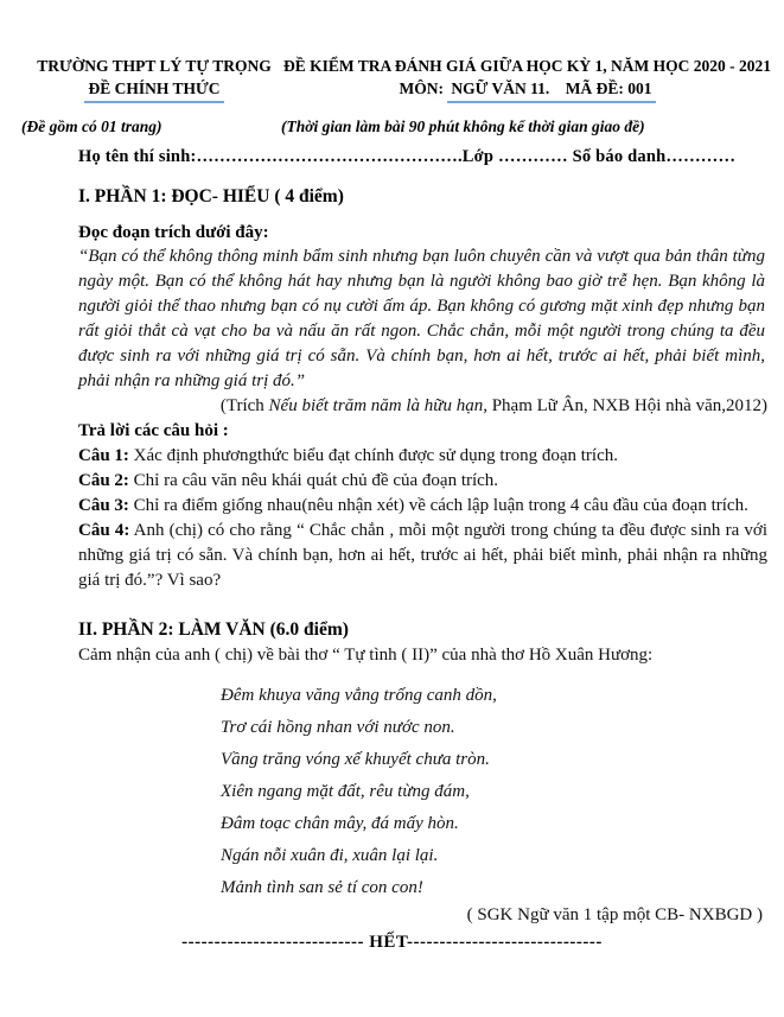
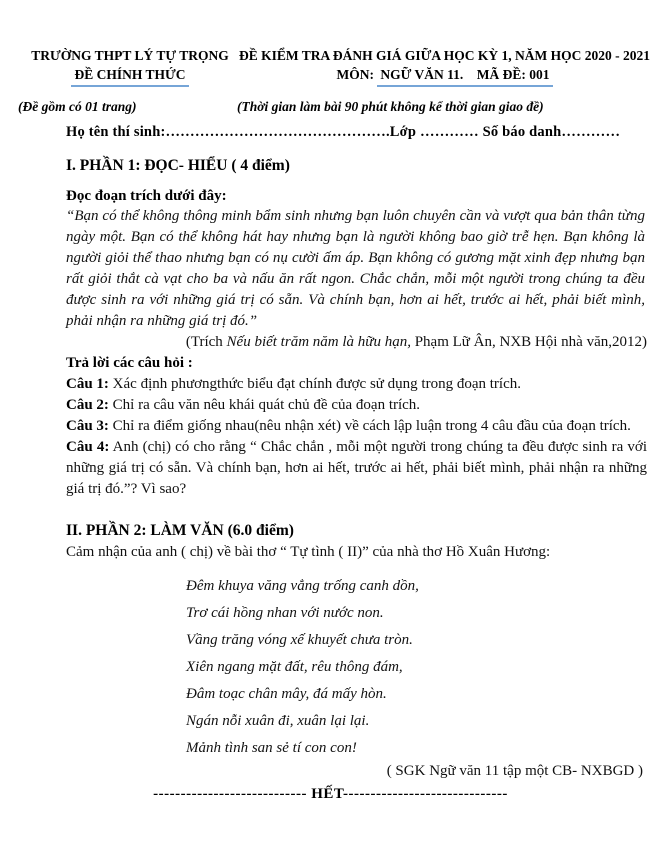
  TRƯỜNG THPT LÝ TỰ TRỌNG
  ĐỀ CHÍNH THỨC
  ĐỀ KIỂM TRA ĐÁNH GIÁ GIỮA HỌC KỲ 1, NĂM HỌC 2020 - 2021
  MÔN: NGỮ VĂN 11. MÃ ĐỀ: 001
  (Đề gồm có 01 trang)
  (Thời gian làm bài 90 phút không kể thời gian giao đề)
  Họ tên thí sinh:……………………………………….Lớp ………… Số báo danh…………
  I. PHẦN 1: ĐỌC- HIỂU ( 4 điểm)
  Đọc đoạn trích dưới đây:
  “Bạn có thể không thông minh bẩm sinh nhưng bạn luôn chuyên cần và vượt qua bản thân từng ngày một. Bạn có thể không hát hay nhưng bạn là người không bao giờ trễ hẹn. Bạn không là người giỏi thể thao nhưng bạn có nụ cười ấm áp. Bạn không có gương mặt xinh đẹp nhưng bạn rất giỏi thắt cà vạt cho ba và nấu ăn rất ngon. Chắc chắn, mỗi một người trong chúng ta đều được sinh ra với những giá trị có sẵn. Và chính bạn, hơn ai hết, trước ai hết, phải biết mình, phải nhận ra những giá trị đó.”
  (Trích Nếu biết trăm năm là hữu hạn, Phạm Lữ Ân, NXB Hội nhà văn,2012)
  Trả lời các câu hỏi :
  Câu 1: Xác định phươngthức biểu đạt chính được sử dụng trong đoạn trích.
  Câu 2: Chỉ ra câu văn nêu khái quát chủ đề của đoạn trích.
  Câu 3: Chỉ ra điểm giống nhau(nêu nhận xét) về cách lập luận trong 4 câu đầu của đoạn trích.
  Câu 4: Anh (chị) có cho rằng “ Chắc chắn , mỗi một người trong chúng ta đều được sinh ra với những giá trị có sẵn. Và chính bạn, hơn ai hết, trước ai hết, phải biết mình, phải nhận ra những giá trị đó.”? Vì sao?
  II. PHẦN 2: LÀM VĂN (6.0 điểm)
  Cảm nhận của anh ( chị) về bài thơ “ Tự tình ( II)” của nhà thơ Hồ Xuân Hương:
  Đêm khuya văng vẳng trống canh dồn,
  Trơ cái hồng nhan với nước non.
  Vầng trăng vóng xế khuyết chưa tròn.
- Xiên ngang mặt đất, rêu từng đám,
+ Xiên ngang mặt đất, rêu thông đám,
  Đâm toạc chân mây, đá mấy hòn.
  Ngán nỗi xuân đi, xuân lại lại.
  Mảnh tình san sẻ tí con con!
- ( SGK Ngữ văn 1 tập một CB- NXBGD )
+ ( SGK Ngữ văn 11 tập một CB- NXBGD )
  ---------------------------- HẾT------------------------------
